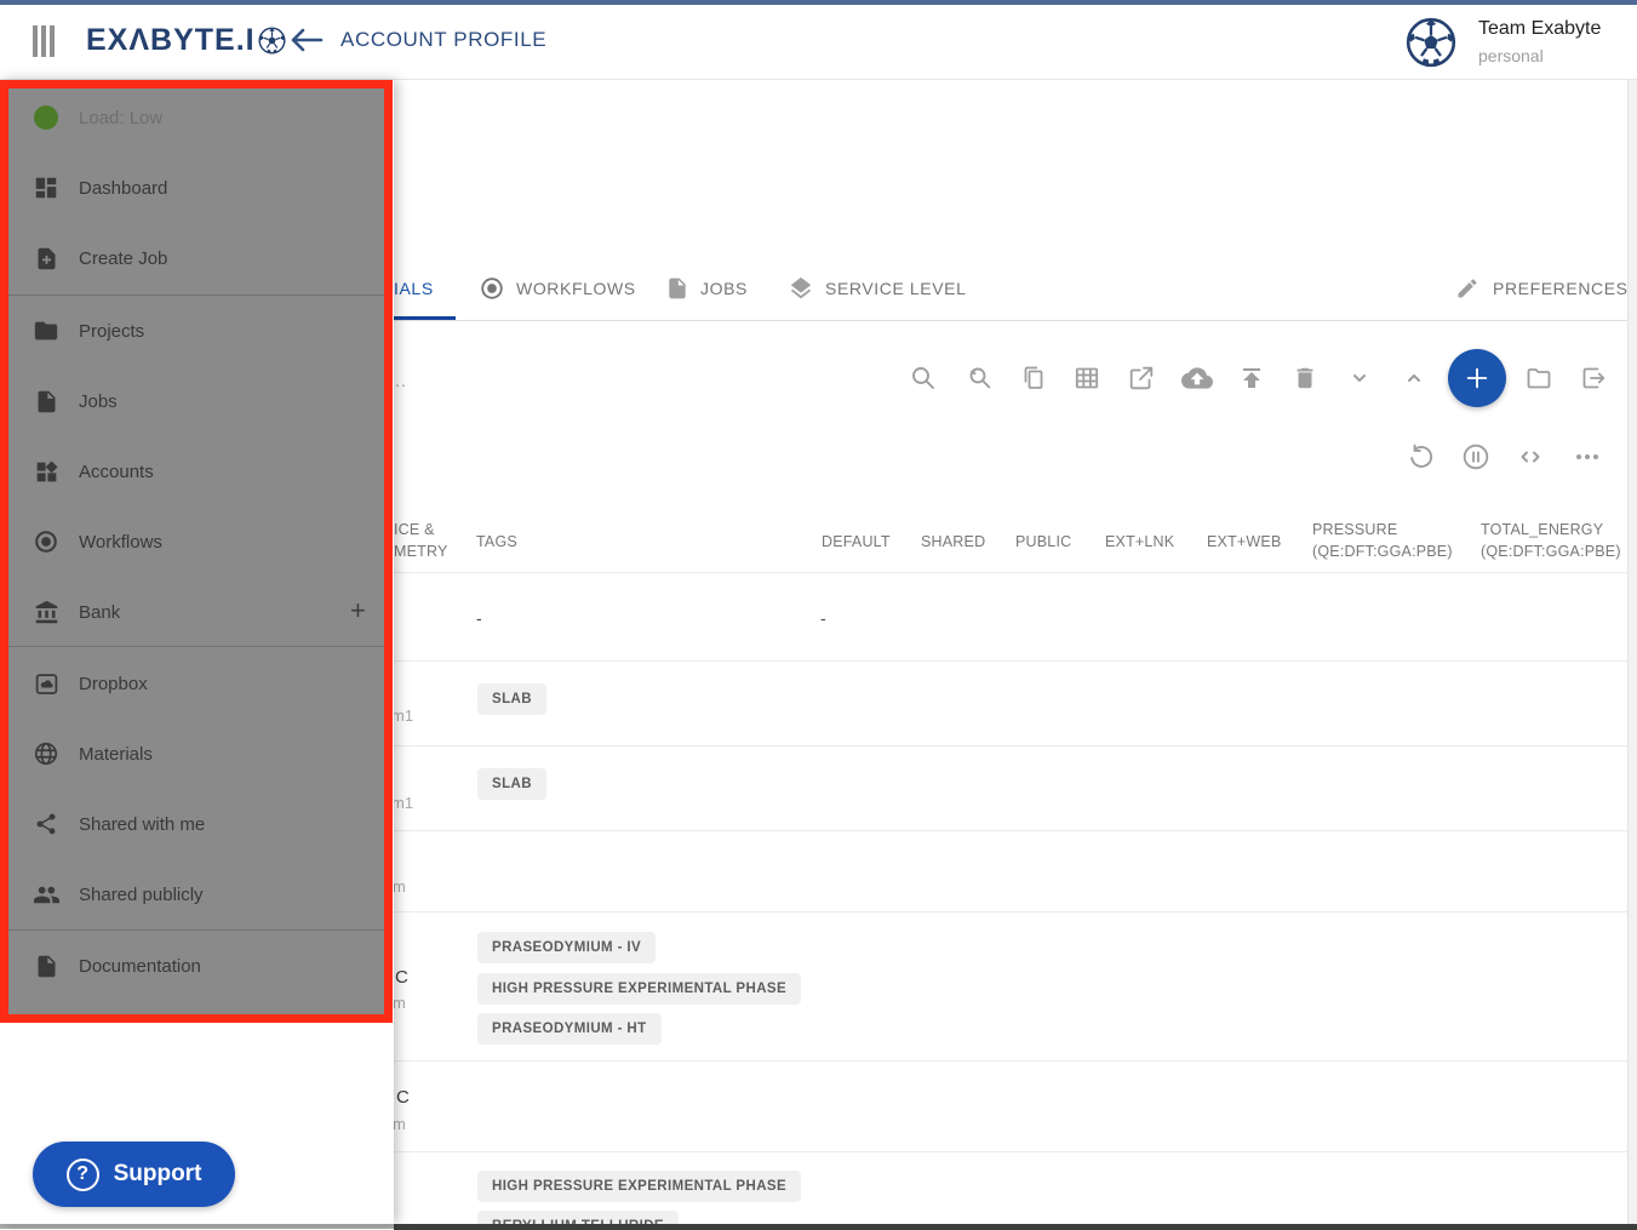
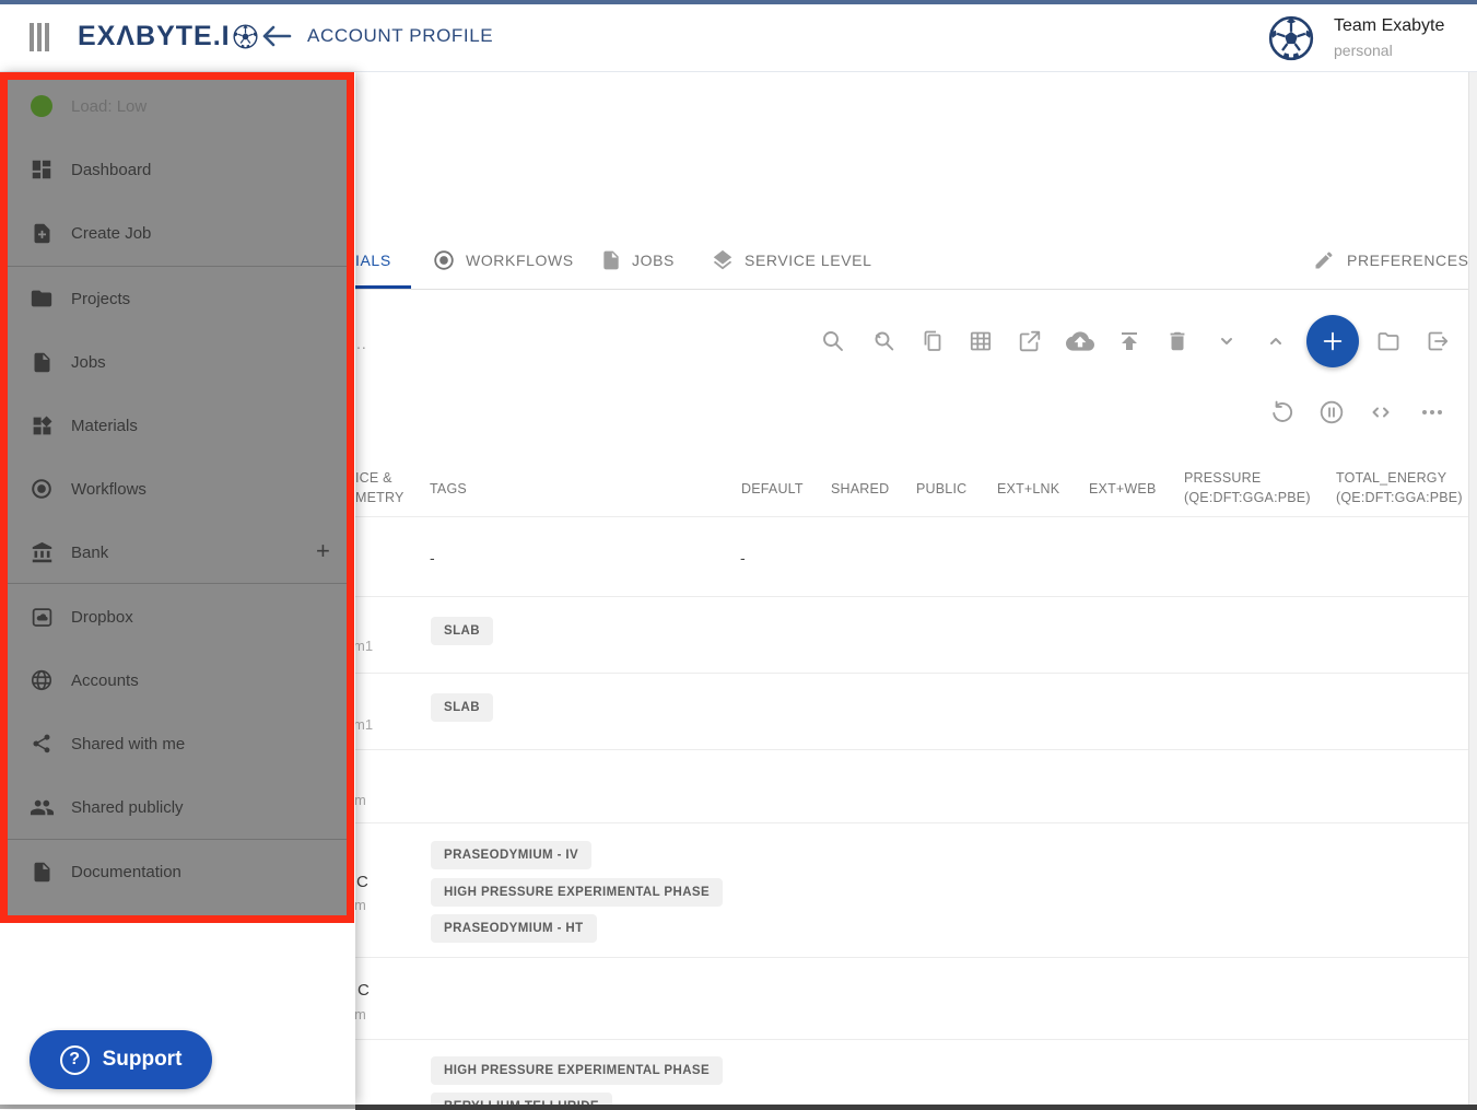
  EXΛBYTE.I
  ACCOUNT PROFILE
  Team Exabyte
  personal
  IALS
  WORKFLOWS
  JOBS
  SERVICE LEVEL
  PREFERENCES
  ..
  ICE &
  METRY
  TAGS
  DEFAULT
  SHARED
  PUBLIC
  EXT+LNK
  EXT+WEB
  PRESSURE
  (QE:DFT:GGA:PBE)
  TOTAL_ENERGY
  (QE:DFT:GGA:PBE)
  -
  -
  SLAB
  m1
  SLAB
  m1
  m
  PRASEODYMIUM - IV
  HIGH PRESSURE EXPERIMENTAL PHASE
  PRASEODYMIUM - HT
  C
  m
  C
  m
  HIGH PRESSURE EXPERIMENTAL PHASE
  Load: Low
  Dashboard
  Create Job
  Projects
  Jobs
- Accounts
+ Materials
  Workflows
  Bank
  +
  Dropbox
- Materials
+ Accounts
  Shared with me
  Shared publicly
  Documentation
  ?
  Support
